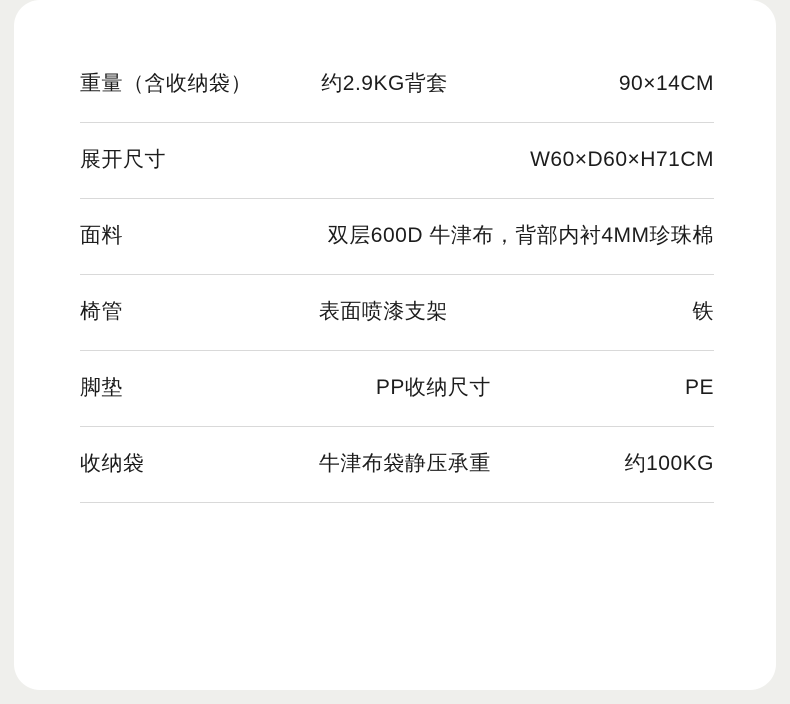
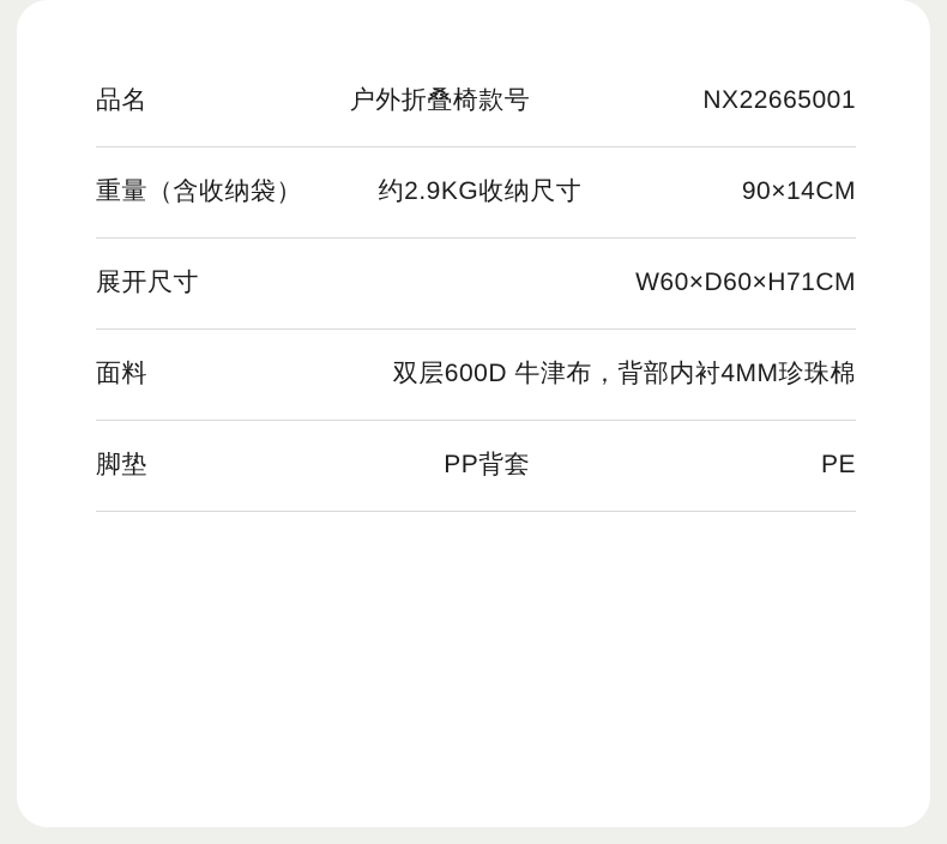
+ 品名	户外折叠椅	款号	NX22665001
- 重量（含收纳袋）	约2.9KG	背套	90×14CM
+ 重量（含收纳袋）	约2.9KG	收纳尺寸	90×14CM
  展开尺寸	W60×D60×H71CM
  面料	双层600D 牛津布，背部内衬4MM珍珠棉
- 椅管	表面喷漆	支架	铁
- 脚垫	PP	收纳尺寸	PE
+ 脚垫	PP	背套	PE
- 收纳袋	牛津布袋	静压承重	约100KG
